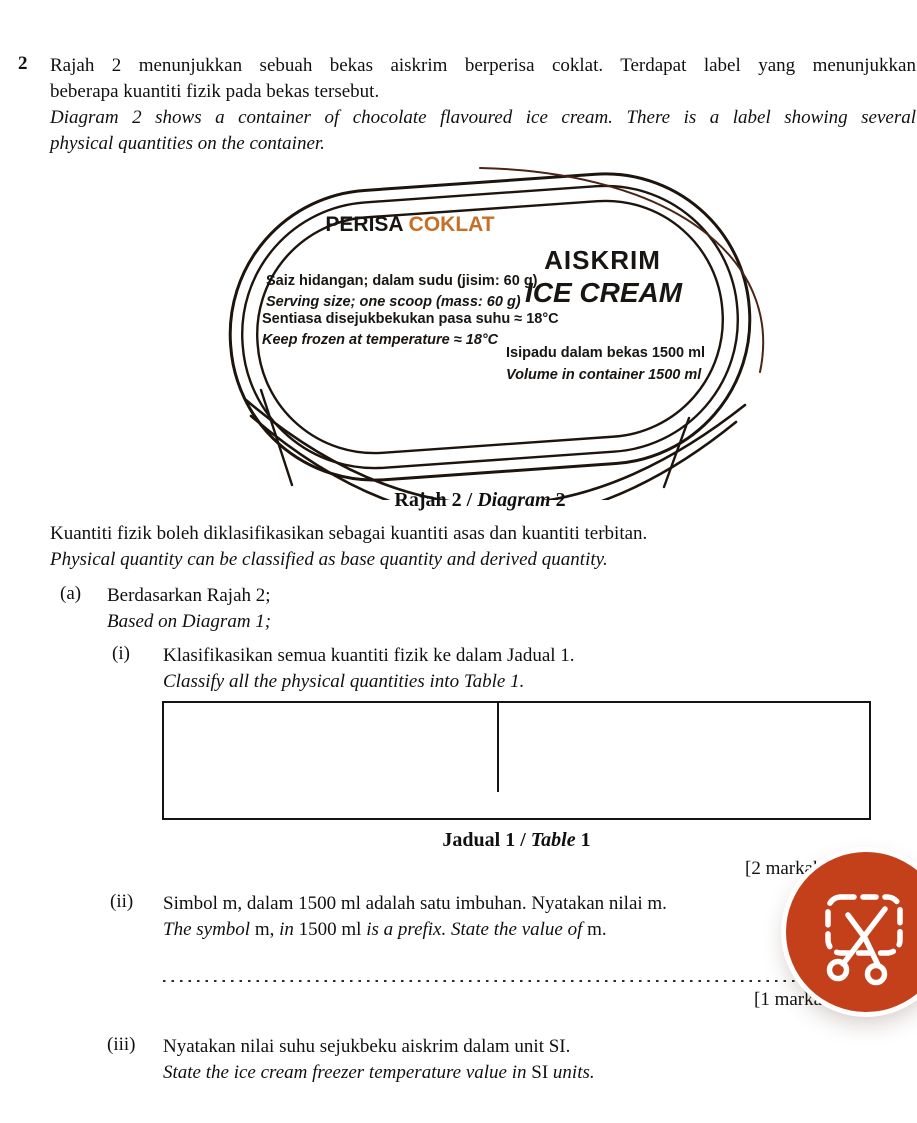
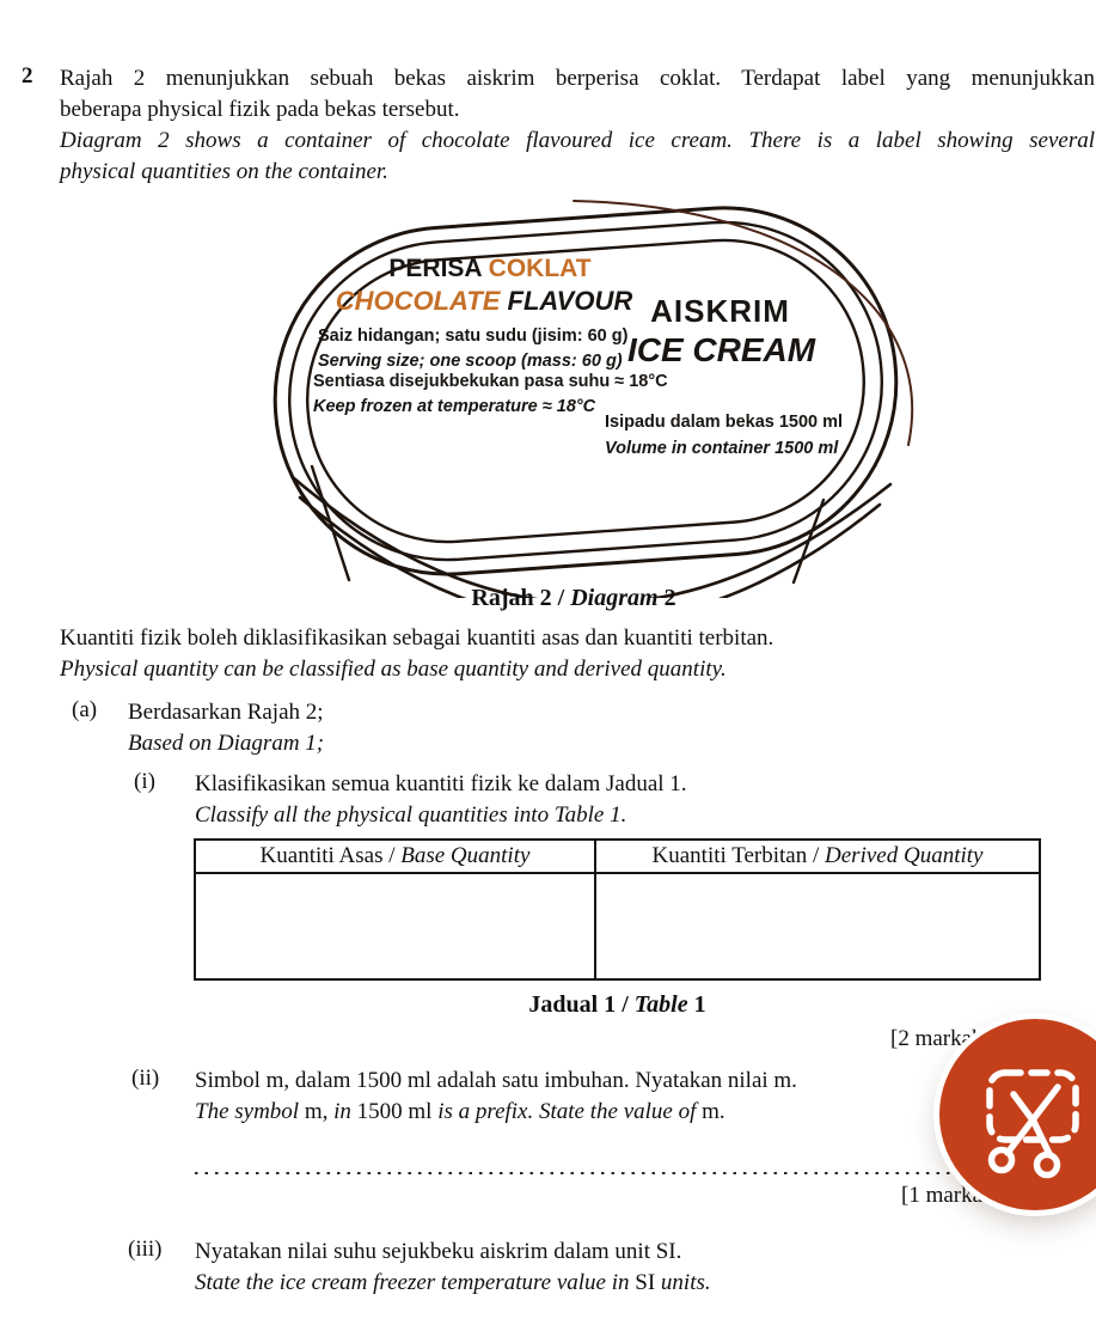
  2
  Rajah 2 menunjukkan sebuah bekas aiskrim berperisa coklat. Terdapat label yang menunjukkan
- beberapa kuantiti fizik pada bekas tersebut.
+ beberapa physical fizik pada bekas tersebut.
  Diagram 2 shows a container of chocolate flavoured ice cream. There is a label showing several
  physical quantities on the container.
  PERISA COKLAT
+ CHOCOLATE FLAVOUR
  AISKRIM
  ICE CREAM
- Saiz hidangan; dalam sudu (jisim: 60 g)
+ Saiz hidangan; satu sudu (jisim: 60 g)
  Serving size; one scoop (mass: 60 g)
  Sentiasa disejukbekukan pasa suhu ≈ 18°C
  Keep frozen at temperature ≈ 18°C
  Isipadu dalam bekas 1500 ml
  Volume in container 1500 ml
  Rajah 2 / Diagram 2
  Kuantiti fizik boleh diklasifikasikan sebagai kuantiti asas dan kuantiti terbitan.
  Physical quantity can be classified as base quantity and derived quantity.
  (a)
  Berdasarkan Rajah 2;
  Based on Diagram 1;
  (i)
  Klasifikasikan semua kuantiti fizik ke dalam Jadual 1.
  Classify all the physical quantities into Table 1.
+ Kuantiti Asas / Base Quantity
+ Kuantiti Terbitan / Derived Quantity
  Jadual 1 / Table 1
  (ii)
  Simbol m, dalam 1500 ml adalah satu imbuhan. Nyatakan nilai m.
  The symbol m, in 1500 ml is a prefix. State the value of m.
  (iii)
  Nyatakan nilai suhu sejukbeku aiskrim dalam unit SI.
  State the ice cream freezer temperature value in SI units.
